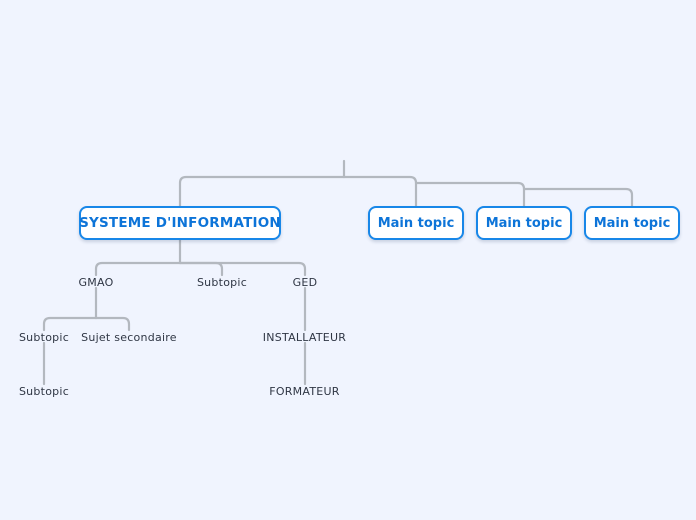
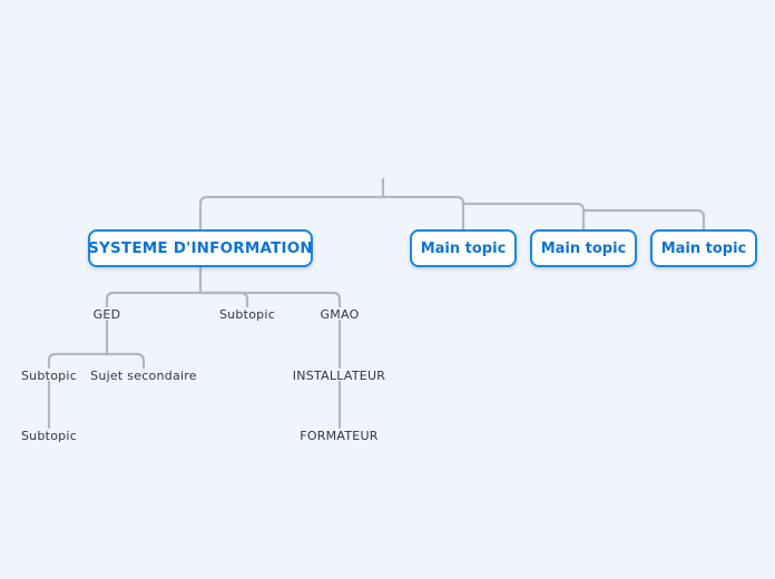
  SYSTEME D'INFORMATION
  Main topic
  Main topic
  Main topic
- GMAO
+ GED
  Subtopic
- GED
+ GMAO
  Subtopic
  Sujet secondaire
  INSTALLATEUR
  Subtopic
  FORMATEUR
